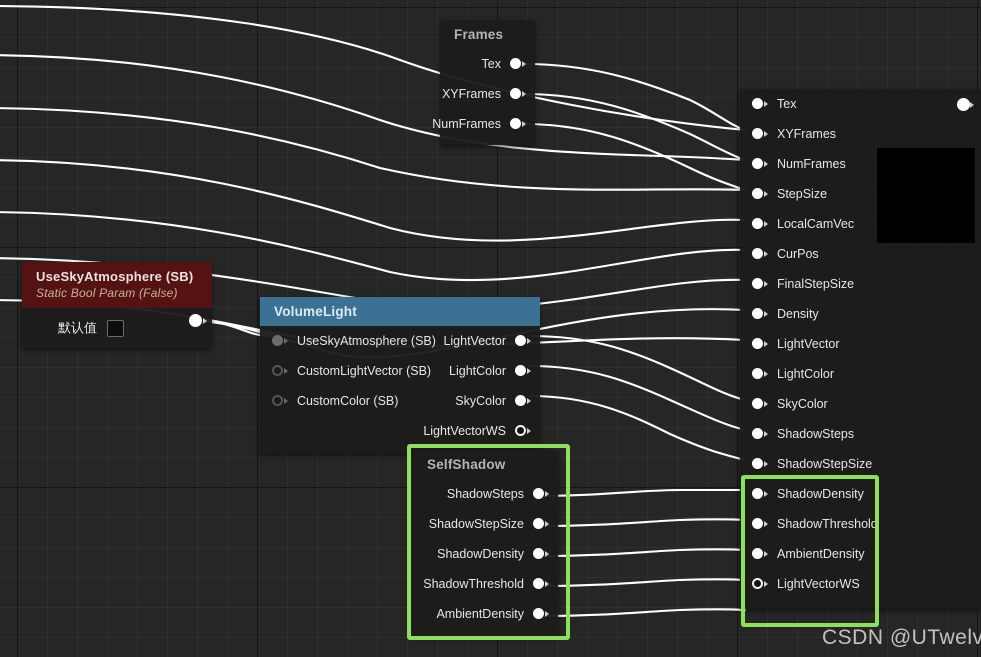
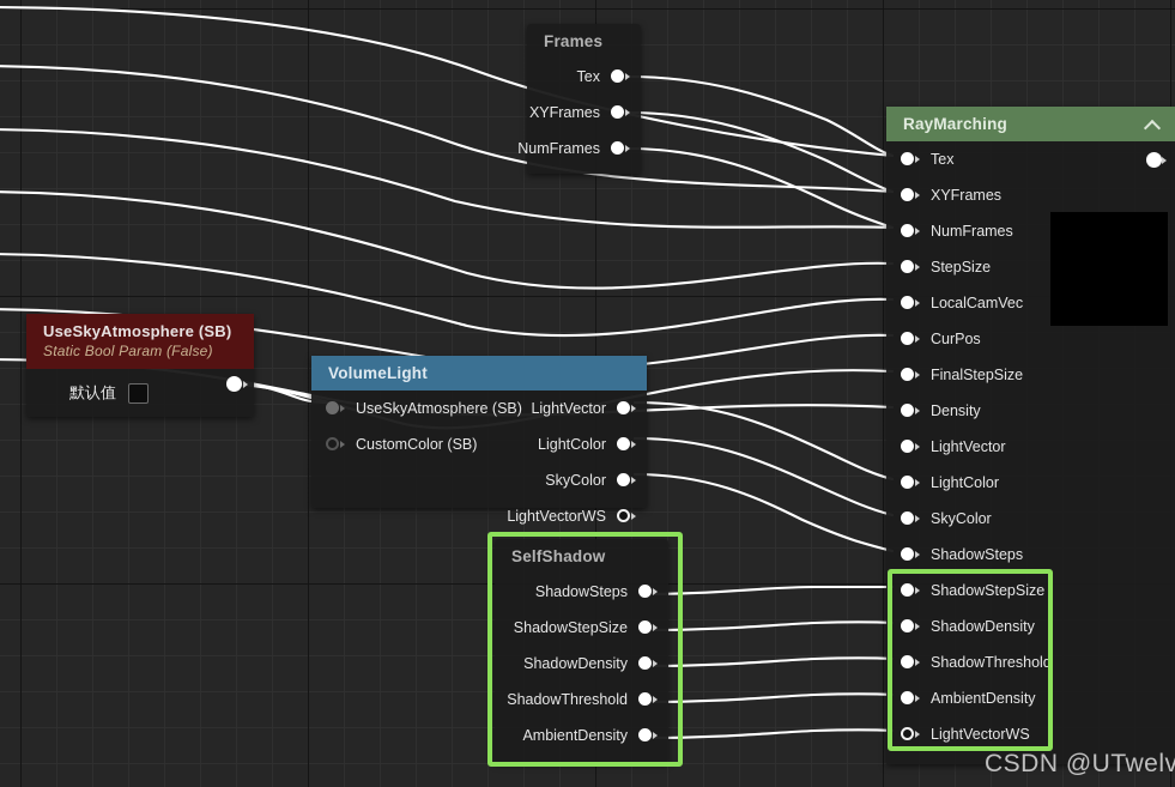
  Frames
  Tex
  XYFrames
  NumFrames
  UseSkyAtmosphere (SB)
  Static Bool Param (False)
  默认值
  VolumeLight
  UseSkyAtmosphere (SB)
- CustomLightVector (SB)
  CustomColor (SB)
  LightVector
  LightColor
  SkyColor
  LightVectorWS
  SelfShadow
  ShadowSteps
  ShadowStepSize
  ShadowDensity
  ShadowThreshold
  AmbientDensity
+ RayMarching
  Tex
  XYFrames
  NumFrames
  StepSize
  LocalCamVec
  CurPos
  FinalStepSize
  Density
  LightVector
  LightColor
  SkyColor
  ShadowSteps
  ShadowStepSize
  ShadowDensity
  ShadowThreshold
  AmbientDensity
  LightVectorWS
  CSDN @UTwelv
